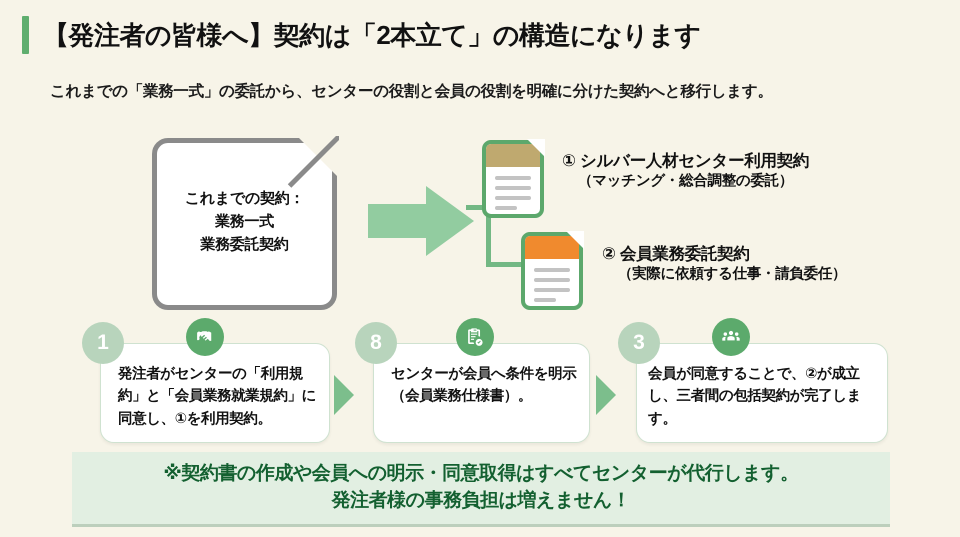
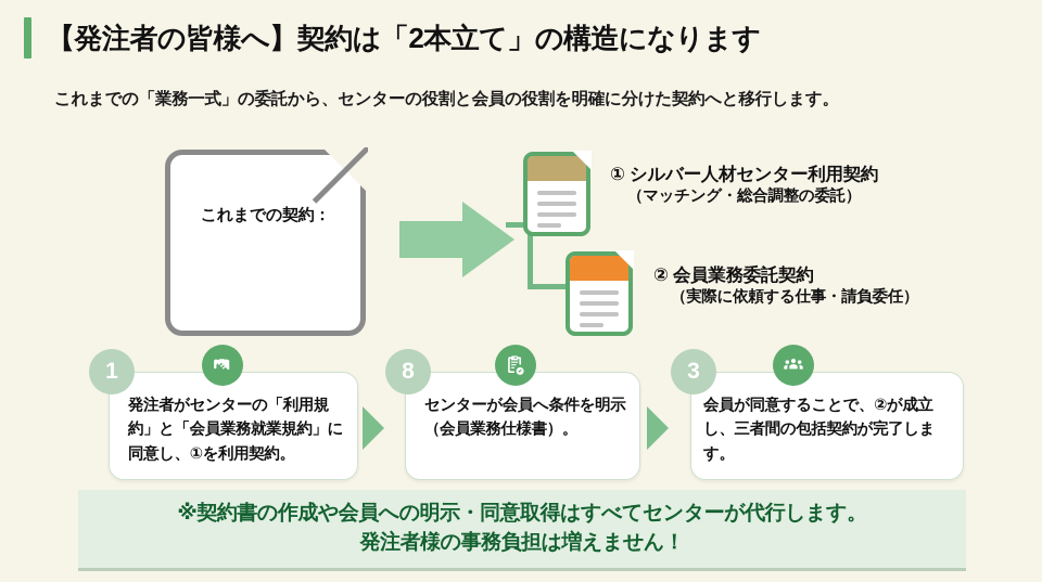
  【発注者の皆様へ】契約は「2本立て」の構造になります
  これまでの「業務一式」の委託から、センターの役割と会員の役割を明確に分けた契約へと移行します。
  これまでの契約：
- 業務一式
- 業務委託契約
  ① シルバー人材センター利用契約
  （マッチング・総合調整の委託）
  ② 会員業務委託契約
  （実際に依頼する仕事・請負委任）
  1
  発注者がセンターの「利用規約」と「会員業務就業規約」に同意し、①を利用契約。
  8
  センターが会員へ条件を明示（会員業務仕様書）。
  3
  会員が同意することで、②が成立し、三者間の包括契約が完了します。
  ※契約書の作成や会員への明示・同意取得はすべてセンターが代行します。
  発注者様の事務負担は増えません！
